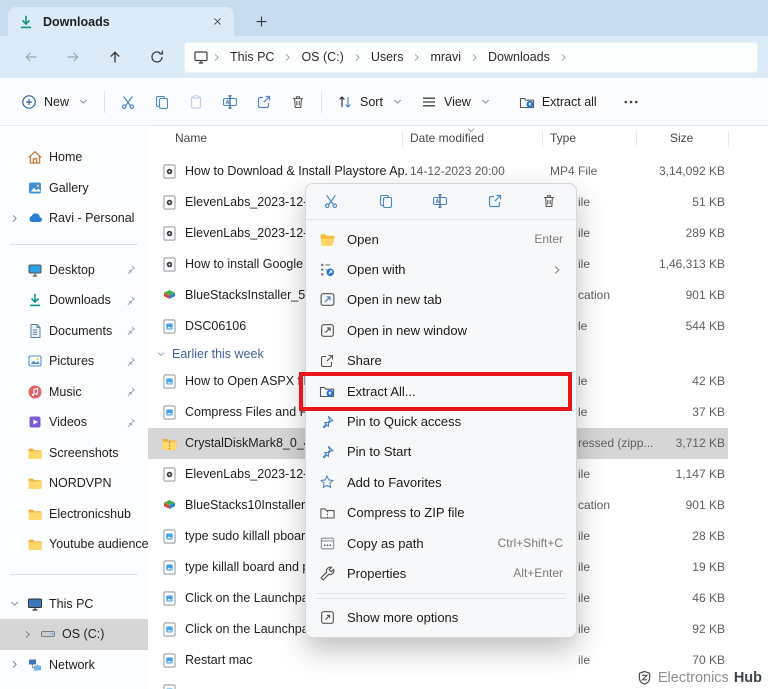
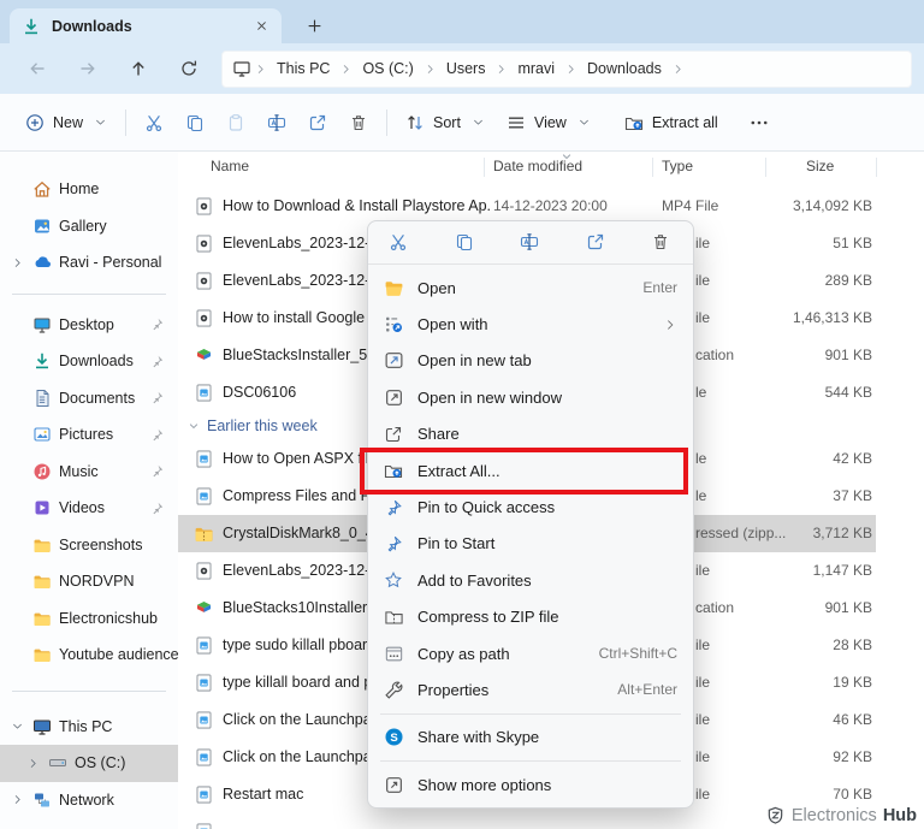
  Downloads
  This PC
  OS (C:)
  Users
  mravi
  Downloads
  New
  Sort
  View
  Extract all
  Home
  Gallery
  Ravi - Personal
  Desktop
  Downloads
  Documents
  Pictures
  Music
  Videos
  Screenshots
  NORDVPN
  Electronicshub
  Youtube audience
  This PC
  OS (C:)
  Network
  Name
  Date modified
  Type
  Size
  How to Download & Install Playstore Ap.
  14-12-2023 20:00
  MP4 File
  3,14,092 KB
  ElevenLabs_2023-12
  ile
  51 KB
  ElevenLabs_2023-12
  ile
  289 KB
  How to install Google
  ile
  1,46,313 KB
  BlueStacksInstaller_5
  cation
  901 KB
  DSC06106
  le
  544 KB
  Earlier this week
  How to Open ASPX fi
  le
  42 KB
  Compress Files and F
  le
  37 KB
  CrystalDiskMark8_0_
  ressed (zipp...
  3,712 KB
  ElevenLabs_2023-12
  ile
  1,147 KB
  BlueStacks10Installer
  cation
  901 KB
  type sudo killall pboar
  ile
  28 KB
  type killall board and
  ile
  19 KB
  Click on the Launchp
  ile
  46 KB
  Click on the Launchp
  ile
  92 KB
  Restart mac
  ile
  70 KB
  Open
  Enter
  Open with
  Open in new tab
  Open in new window
  Share
  Extract All...
  Pin to Quick access
  Pin to Start
  Add to Favorites
  Compress to ZIP file
  Copy as path
  Ctrl+Shift+C
  Properties
  Alt+Enter
+ S
+ Share with Skype
  Show more options
  Electronics
  Hub
